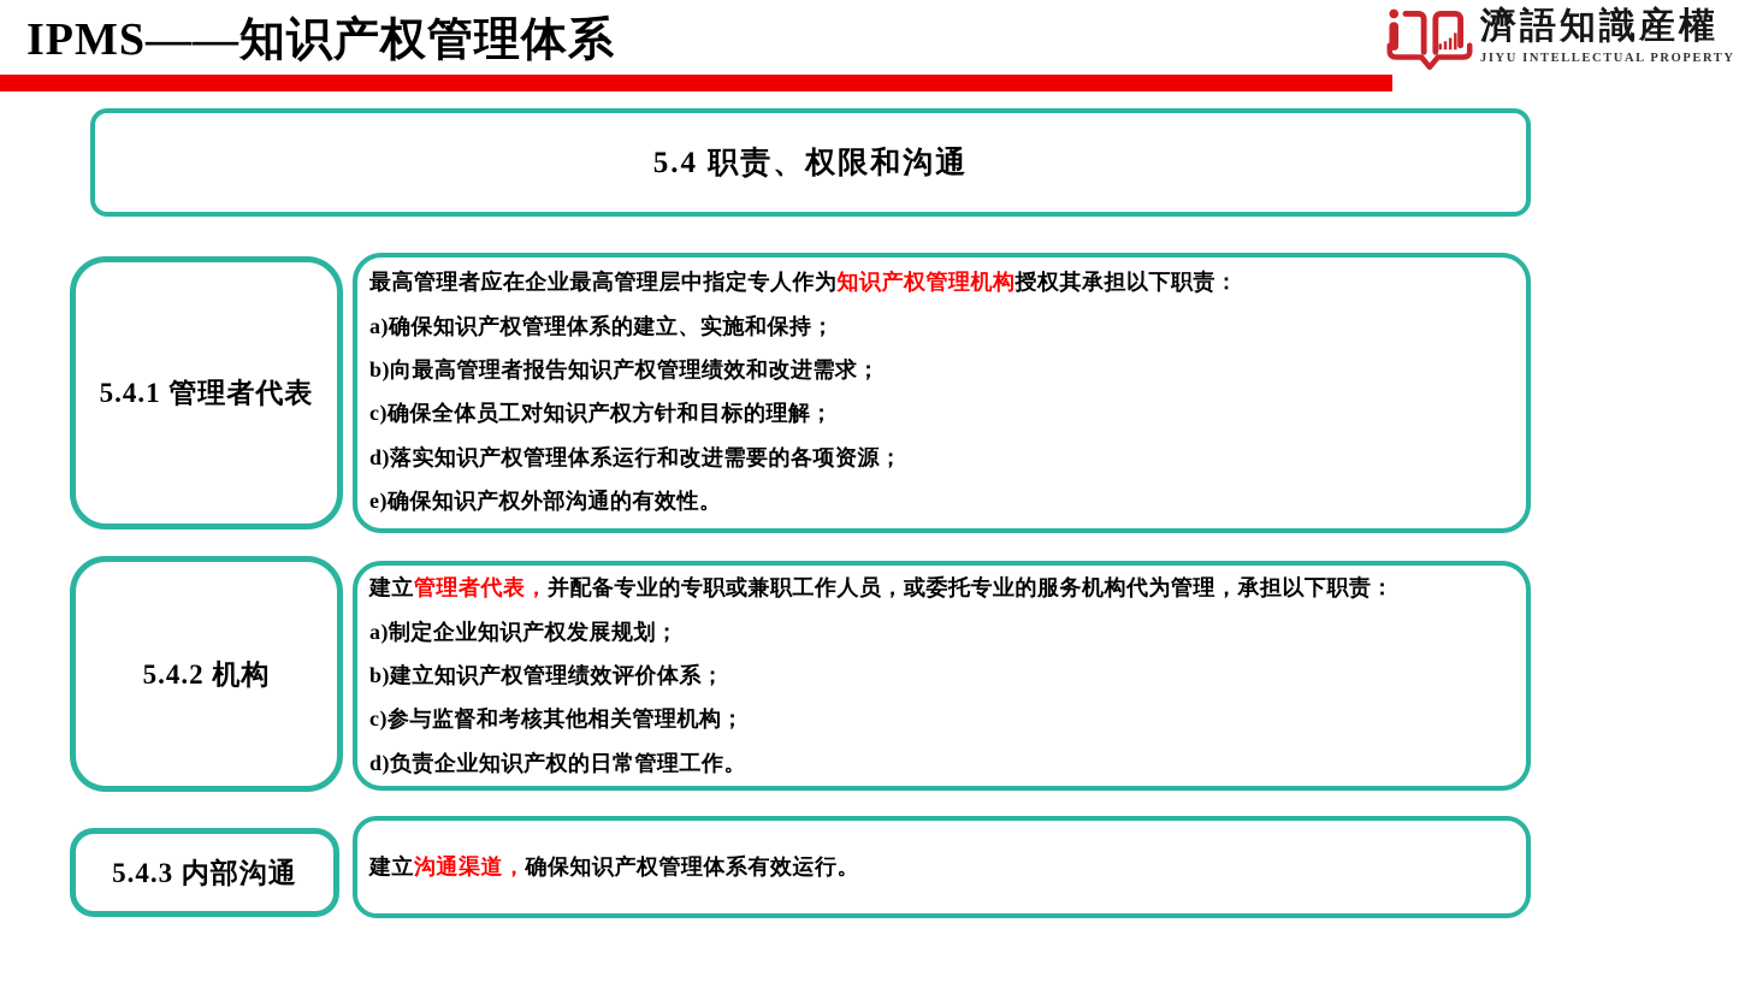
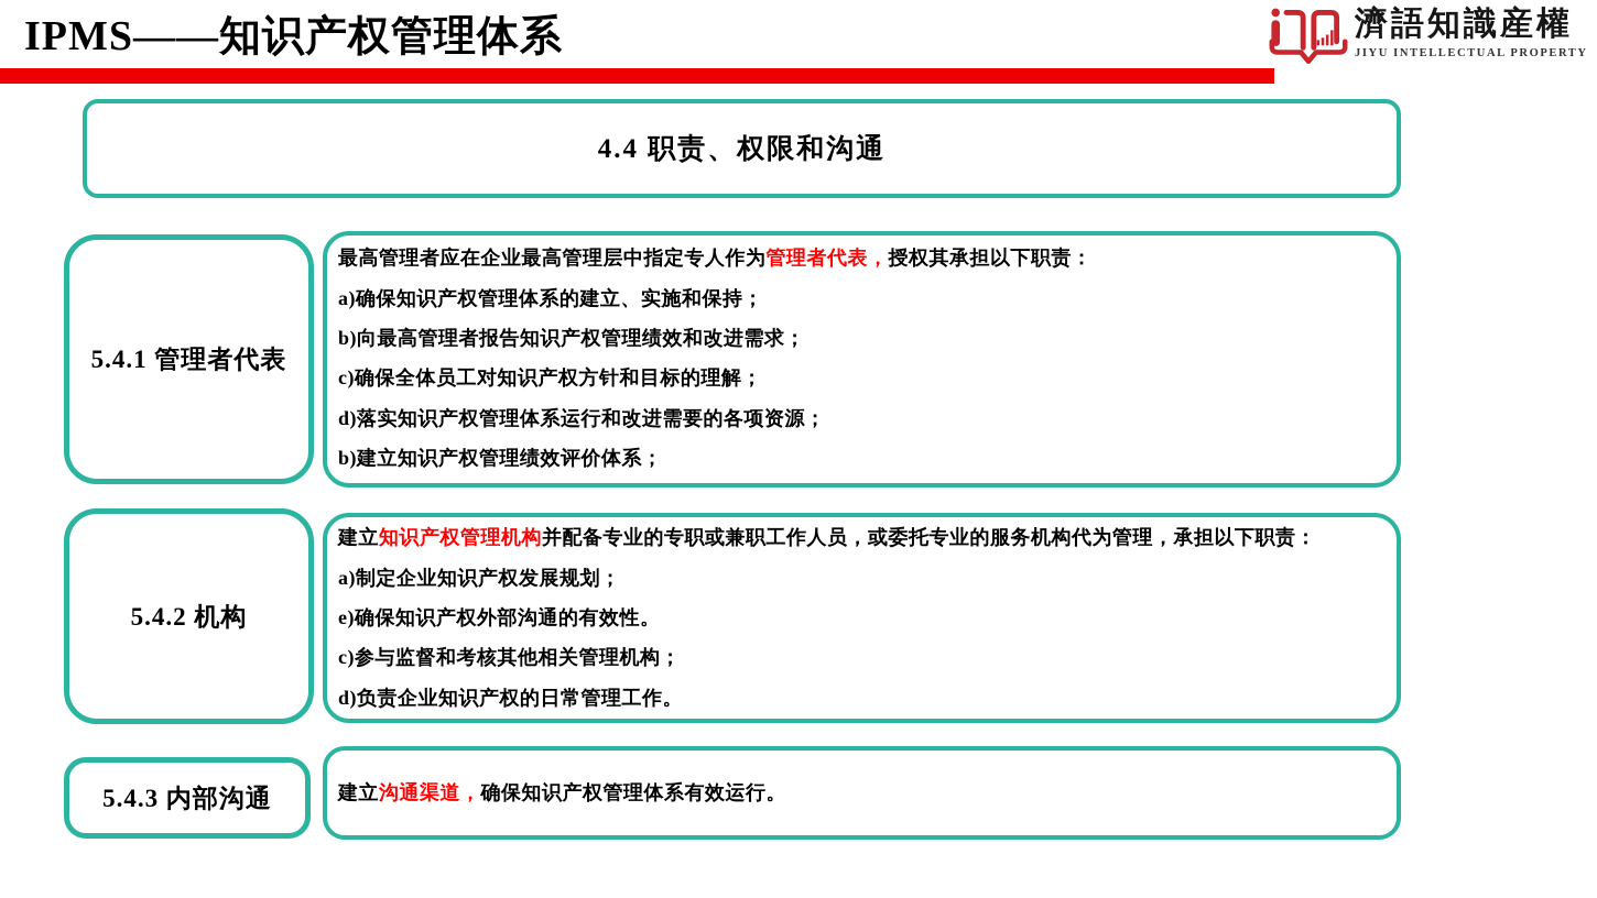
  IPMS——知识产权管理体系
  濟語知識産權
  JIYU INTELLECTUAL PROPERTY
- 5.4 职责、权限和沟通
+ 4.4 职责、权限和沟通
  5.4.1 管理者代表
  最高管理者应在企业最高管理层中指定专人作为
- 知识产权管理机构
+ 管理者代表，
  授权其承担以下职责：
  a)确保知识产权管理体系的建立、实施和保持；
  b)向最高管理者报告知识产权管理绩效和改进需求；
  c)确保全体员工对知识产权方针和目标的理解；
  d)落实知识产权管理体系运行和改进需要的各项资源；
- e)确保知识产权外部沟通的有效性。
+ b)建立知识产权管理绩效评价体系；
  5.4.2 机构
  建立
- 管理者代表，
+ 知识产权管理机构
  并配备专业的专职或兼职工作人员，或委托专业的服务机构代为管理，承担以下职责：
  a)制定企业知识产权发展规划；
- b)建立知识产权管理绩效评价体系；
+ e)确保知识产权外部沟通的有效性。
  c)参与监督和考核其他相关管理机构；
  d)负责企业知识产权的日常管理工作。
  5.4.3 内部沟通
  建立
  沟通渠道，
  确保知识产权管理体系有效运行。
